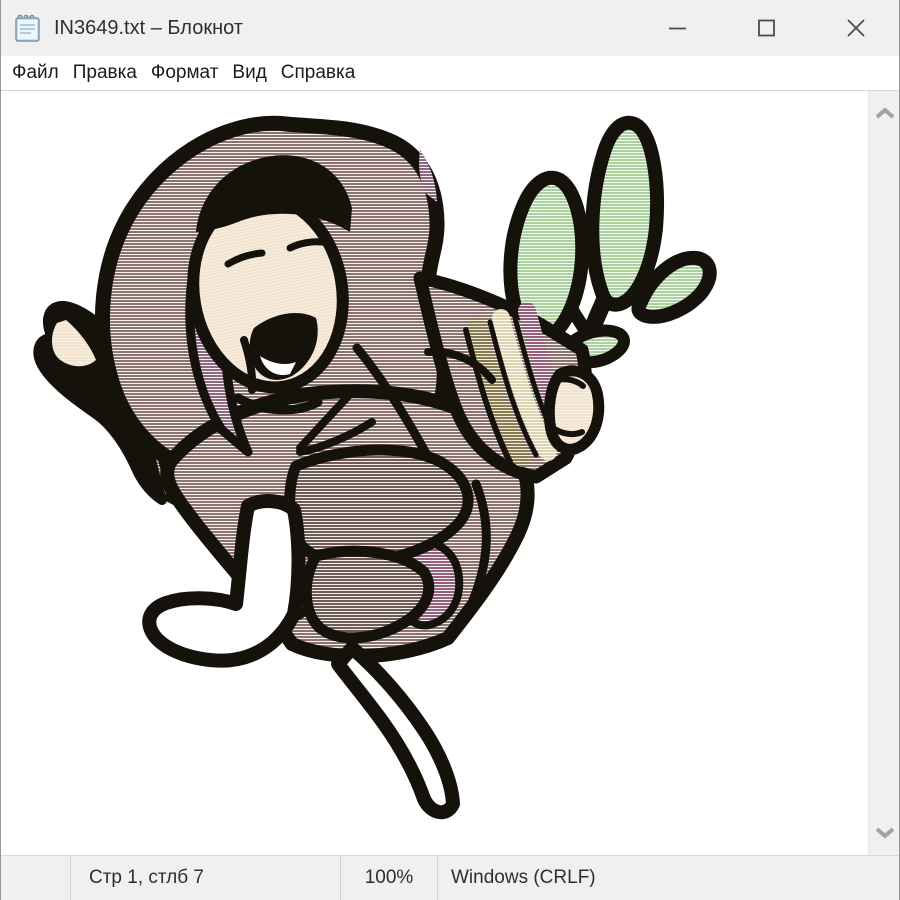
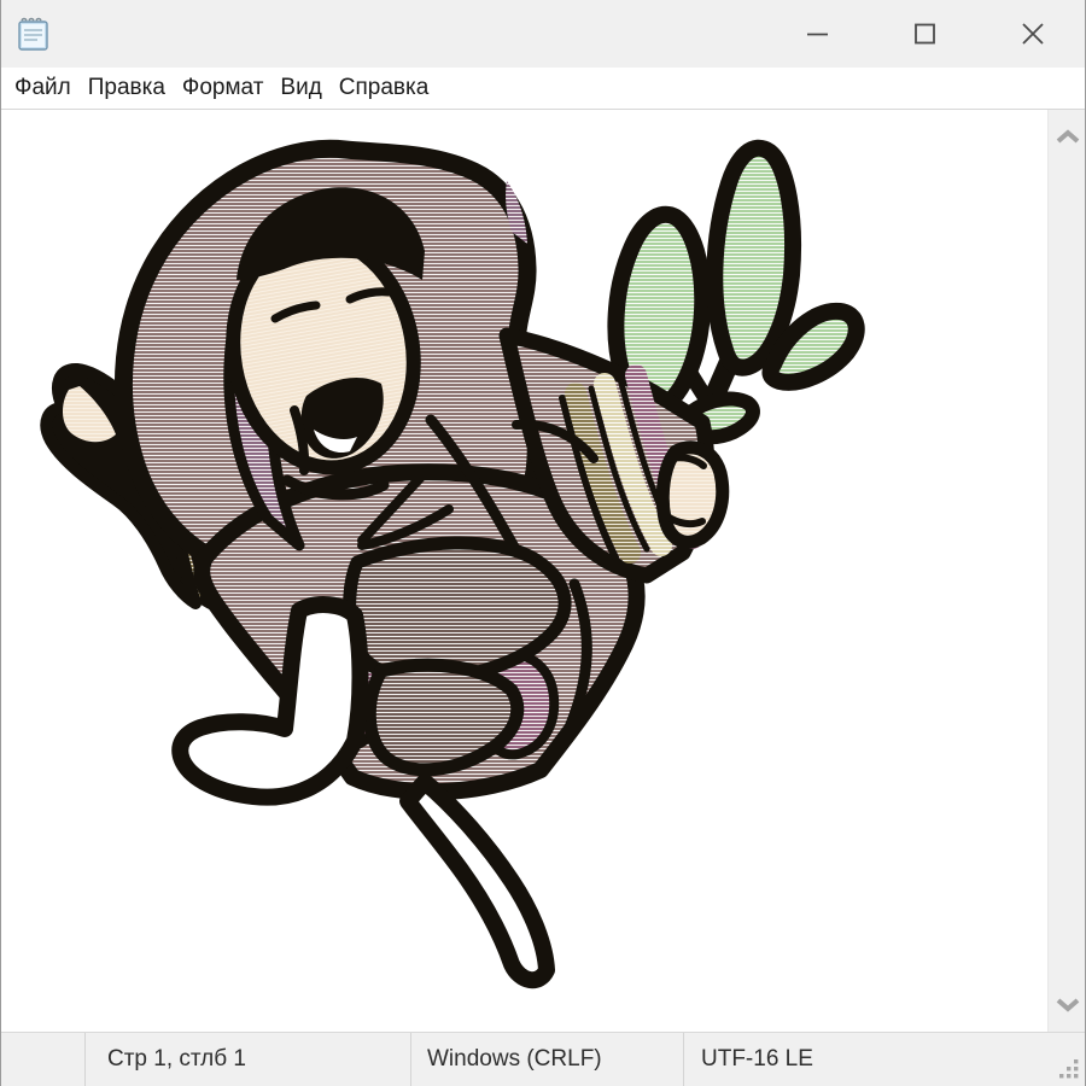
- IN3649.txt – Блокнот
  Файл
  Правка
  Формат
  Вид
  Справка
- Стр 1, стлб 7
+ Стр 1, стлб 1
- 100%
  Windows (CRLF)
+ UTF-16 LE
